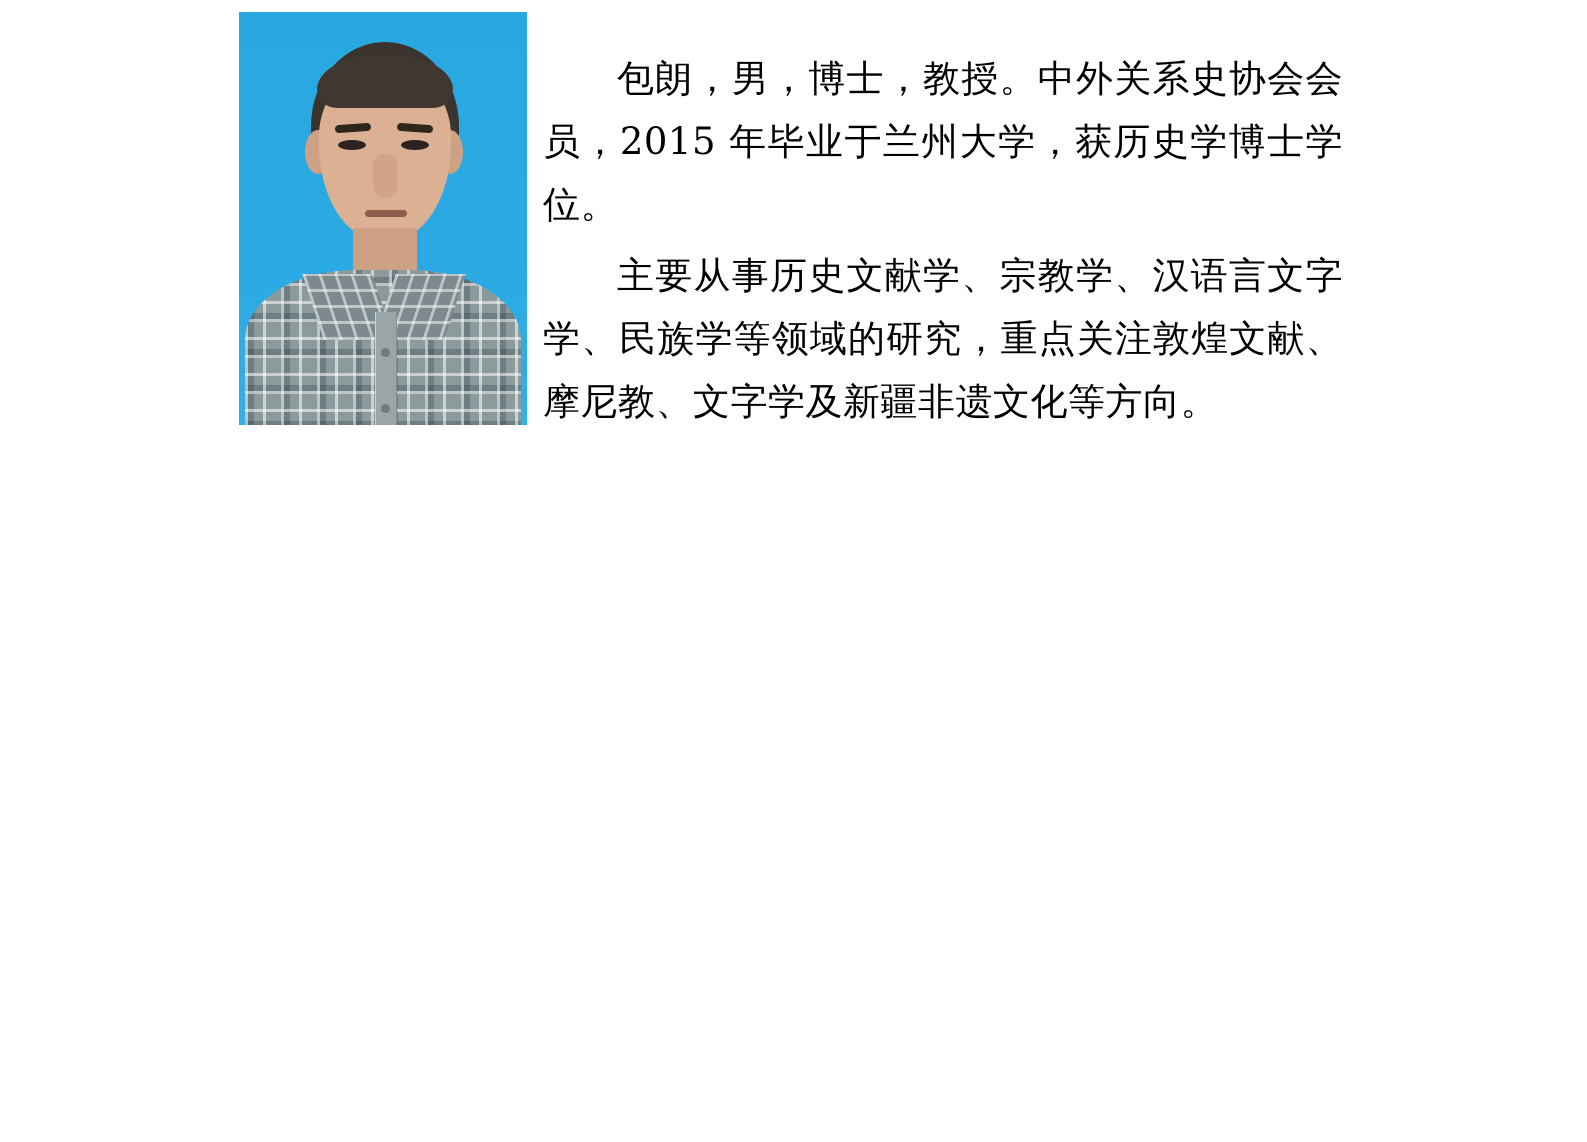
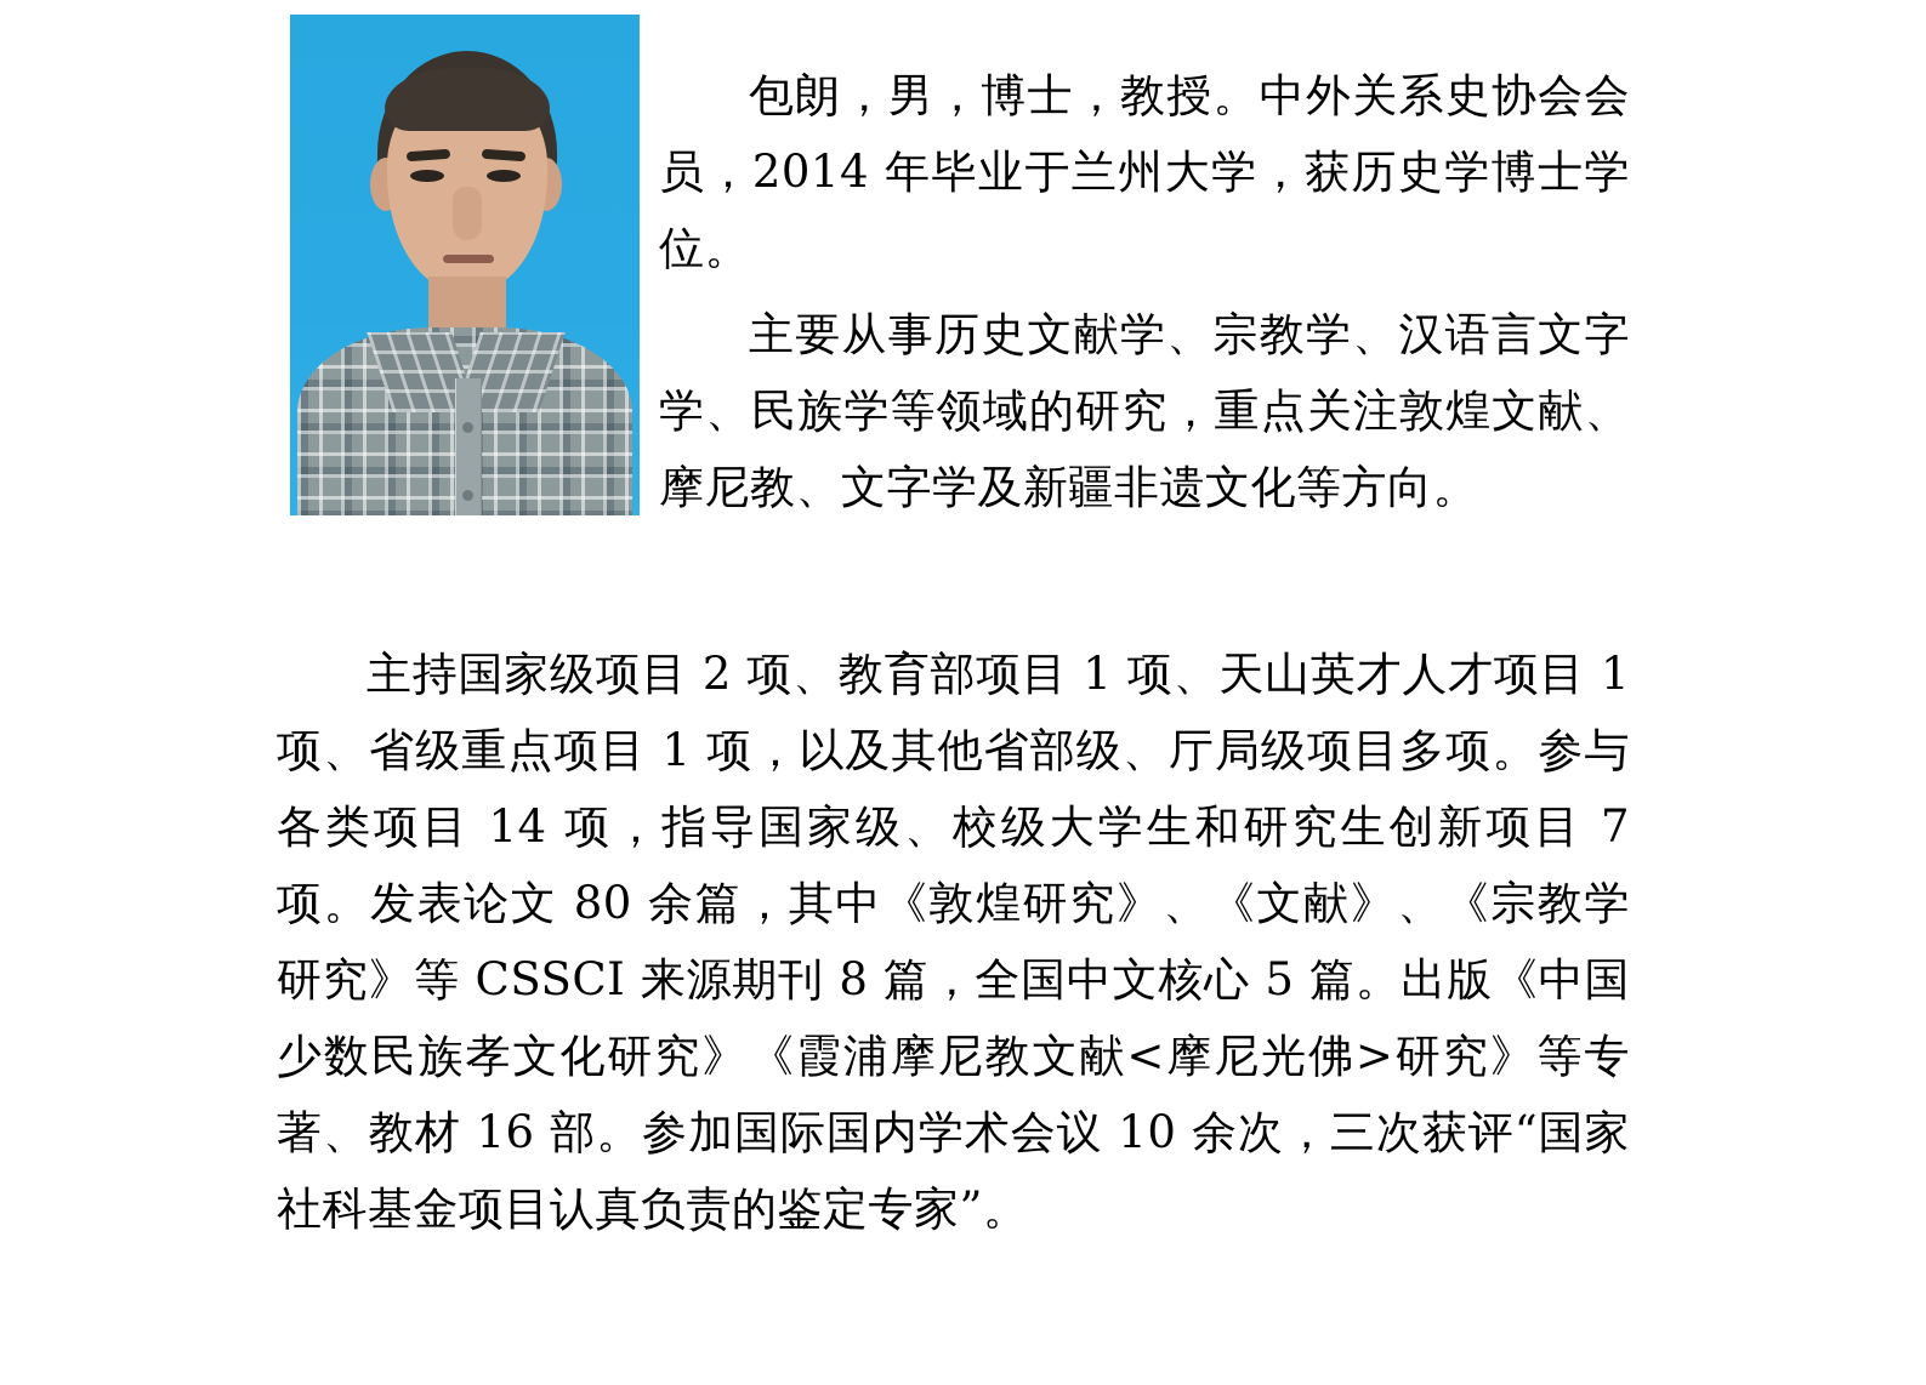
- 包朗，男，博士，教授。中外关系史协会会员，2015 年毕业于兰州大学，获历史学博士学位。
+ 包朗，男，博士，教授。中外关系史协会会员，2014 年毕业于兰州大学，获历史学博士学位。
  主要从事历史文献学、宗教学、汉语言文字学、民族学等领域的研究，重点关注敦煌文献、摩尼教、文字学及新疆非遗文化等方向。
+ 主持国家级项目 2 项、教育部项目 1 项、天山英才人才项目 1 项、省级重点项目 1 项，以及其他省部级、厅局级项目多项。参与各类项目 14 项，指导国家级、校级大学生和研究生创新项目 7 项。发表论文 80 余篇，其中《敦煌研究》、《文献》、《宗教学研究》等 CSSCI 来源期刊 8 篇，全国中文核心 5 篇。出版《中国少数民族孝文化研究》《霞浦摩尼教文献<摩尼光佛>研究》等专著、教材 16 部。参加国际国内学术会议 10 余次，三次获评“国家社科基金项目认真负责的鉴定专家”。
